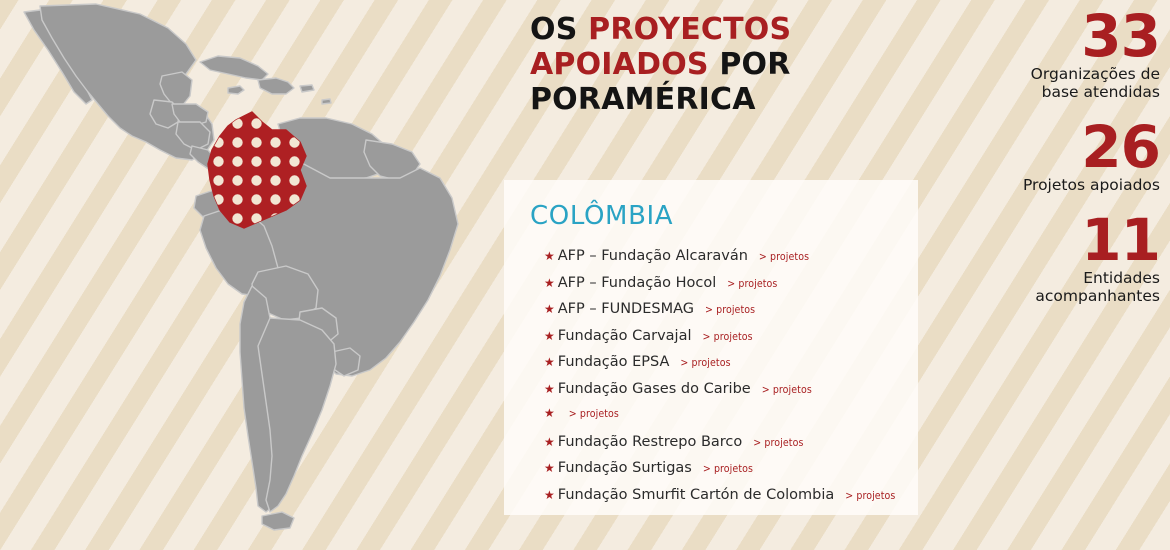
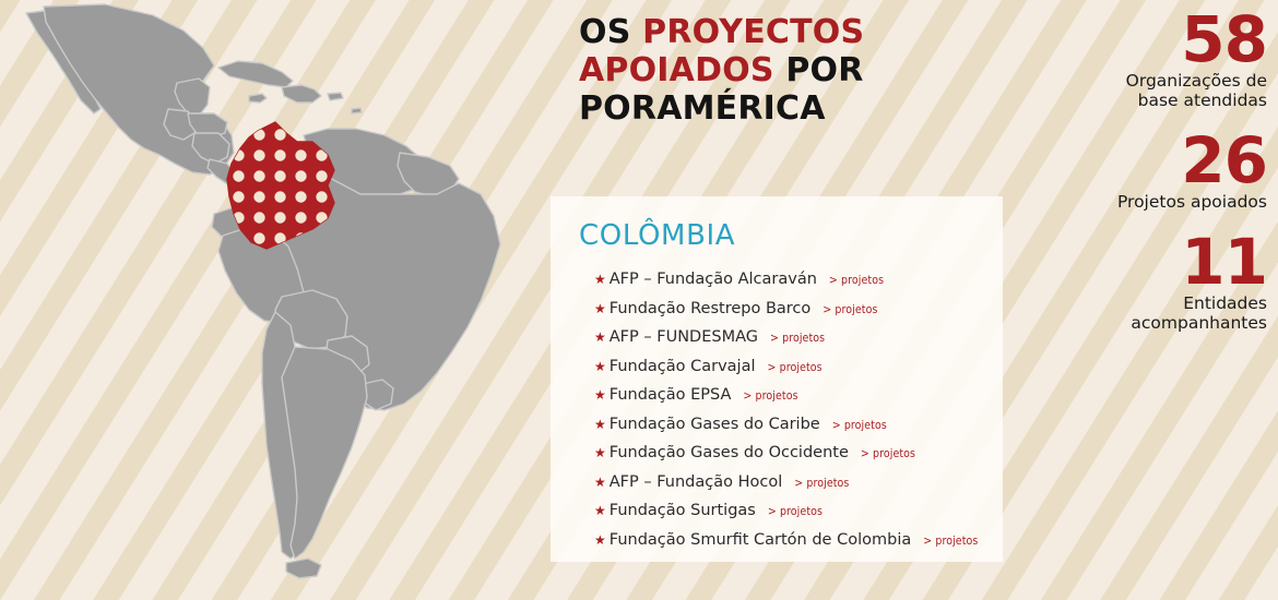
  OS PROYECTOS
  APOIADOS POR
  PORAMÉRICA
  COLÔMBIA
  ★
  AFP – Fundação Alcaraván
  > projetos
  ★
- AFP – Fundação Hocol
+ Fundação Restrepo Barco
  > projetos
  ★
  AFP – FUNDESMAG
  > projetos
  ★
  Fundação Carvajal
  > projetos
  ★
  Fundação EPSA
  > projetos
  ★
  Fundação Gases do Caribe
  > projetos
  ★
+ Fundação Gases do Occidente
  > projetos
  ★
- Fundação Restrepo Barco
+ AFP – Fundação Hocol
  > projetos
  ★
  Fundação Surtigas
  > projetos
  ★
  Fundação Smurfit Cartón de Colombia
  > projetos
- 33
+ 58
  Organizações de
  base atendidas
  26
  Projetos apoiados
  11
  Entidades
  acompanhantes
